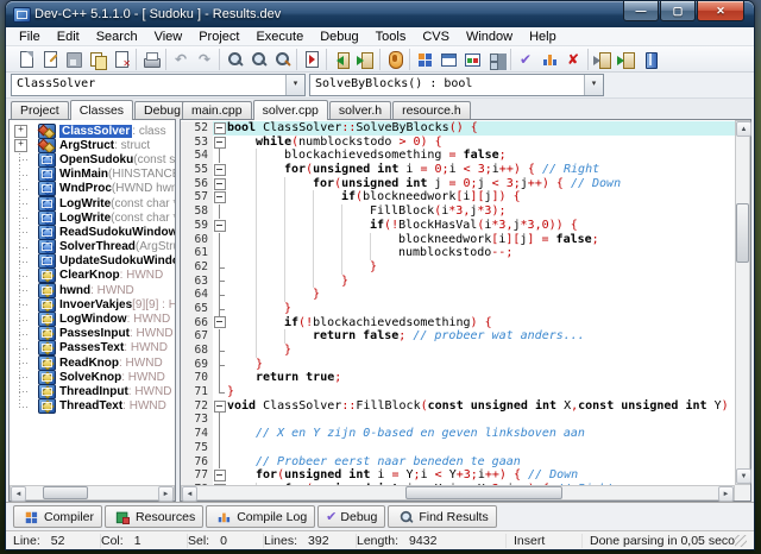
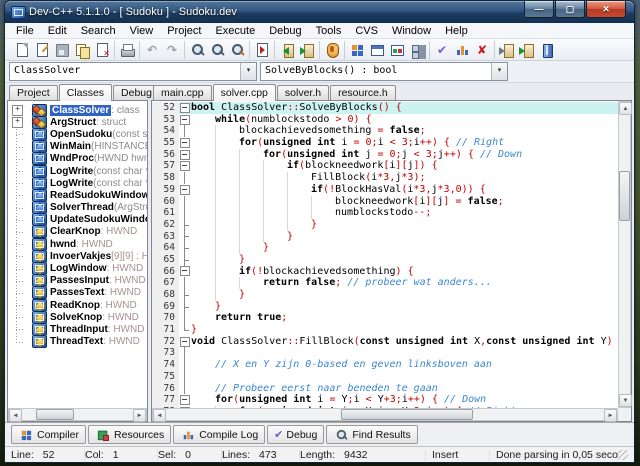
- Dev-C++ 5.1.1.0 - [ Sudoku ] - Results.dev
+ Dev-C++ 5.1.1.0 - [ Sudoku ] - Sudoku.dev
  —
  ▢
  ✕
  File
  Edit
  Search
  View
  Project
  Execute
  Debug
  Tools
  CVS
  Window
  Help
  ↶
  ↷
  ✔
  ✘
  ClassSolver
  SolveByBlocks() : bool
  Project
  Classes
  Debug
  +
  ClassSolver
  : class
  +
  ArgStruct
  : struct
  OpenSudoku
  WinMain
  WndProc
  LogWrite
  LogWrite
  ReadSudokuWindow
  SolverThread
  UpdateSudokuWind
  ClearKnop
  : HWND
  hwnd
  : HWND
  InvoerVakjes
  [9][9] : H
  LogWindow
  : HWND
  PassesInput
  : HWND
  PassesText
  : HWND
  ReadKnop
  : HWND
  SolveKnop
  : HWND
  ThreadInput
  : HWND
  ThreadText
  : HWND
  main.cpp
  solver.cpp
  solver.h
  resource.h
  52
  bool ClassSolver::SolveByBlocks() {
  53
  while(numblockstodo > 0) {
  54
  blockachievedsomething = false;
  55
  for(unsigned int i = 0;i < 3;i++) { // Right
  56
  for(unsigned int j = 0;j < 3;j++) { // Down
  57
  if(blockneedwork[i][j]) {
  58
  FillBlock(i*3,j*3);
  59
  if(!BlockHasVal(i*3,j*3,0)) {
  60
  blockneedwork[i][j] = false;
  61
  numblockstodo--;
  62
  }
  63
  }
  64
  }
  65
  }
  66
  if(!blockachievedsomething) {
  67
  return false; // probeer wat anders...
  68
  }
  69
  }
  70
  return true;
  71
  }
  72
  void ClassSolver::FillBlock(const unsigned int X,const unsigned int Y)
  73
  74
  // X en Y zijn 0-based en geven linksboven aan
  75
  76
  // Probeer eerst naar beneden te gaan
  77
  for(unsigned int i = Y;i < Y+3;i++) { // Down
  Compiler
  Resources
  Compile Log
  ✔
  Debug
  Find Results
  Line: 52
  Col: 1
  Sel: 0
- Lines: 392
+ Lines: 473
  Length: 9432
  Insert
  Done parsing in 0,05 seco
